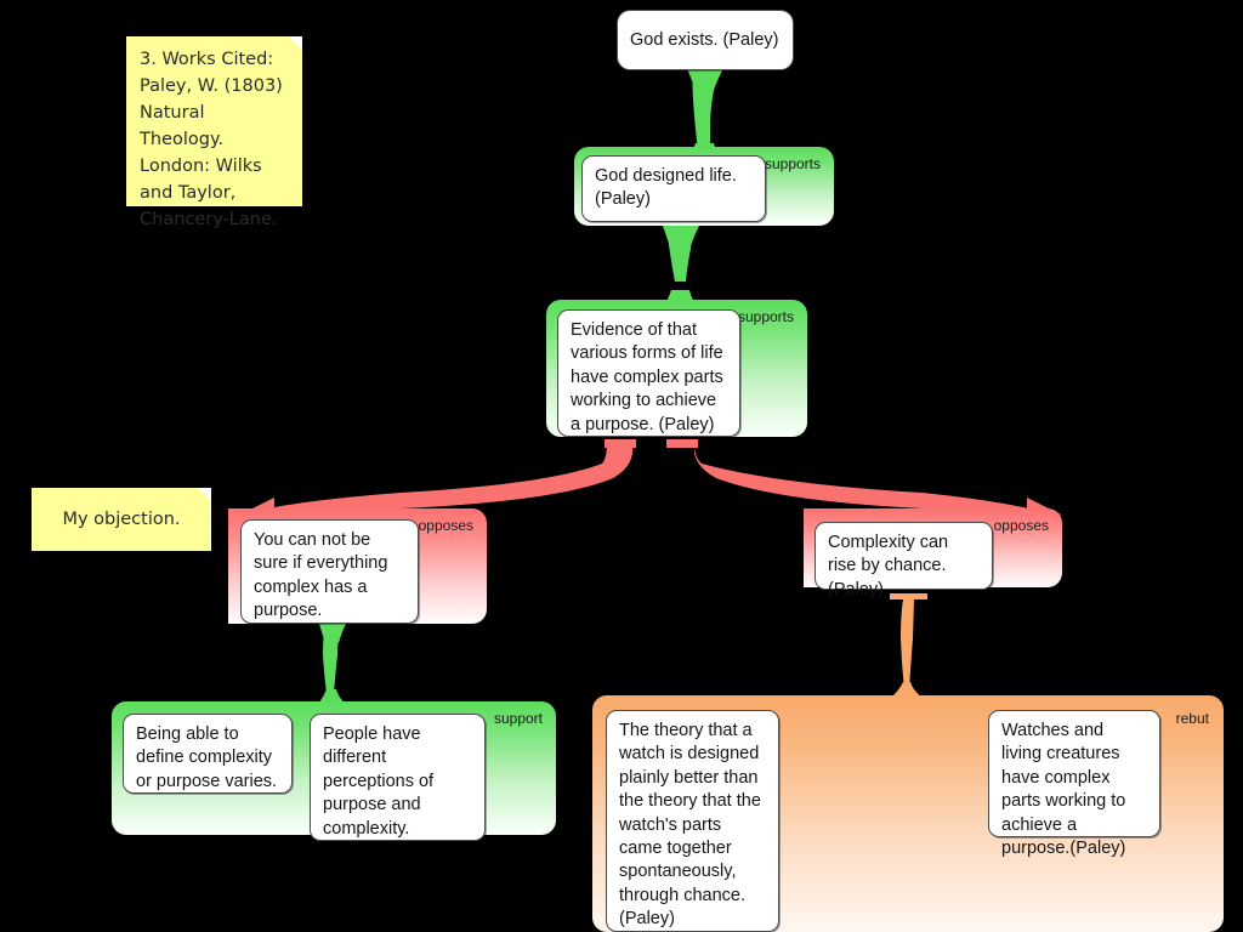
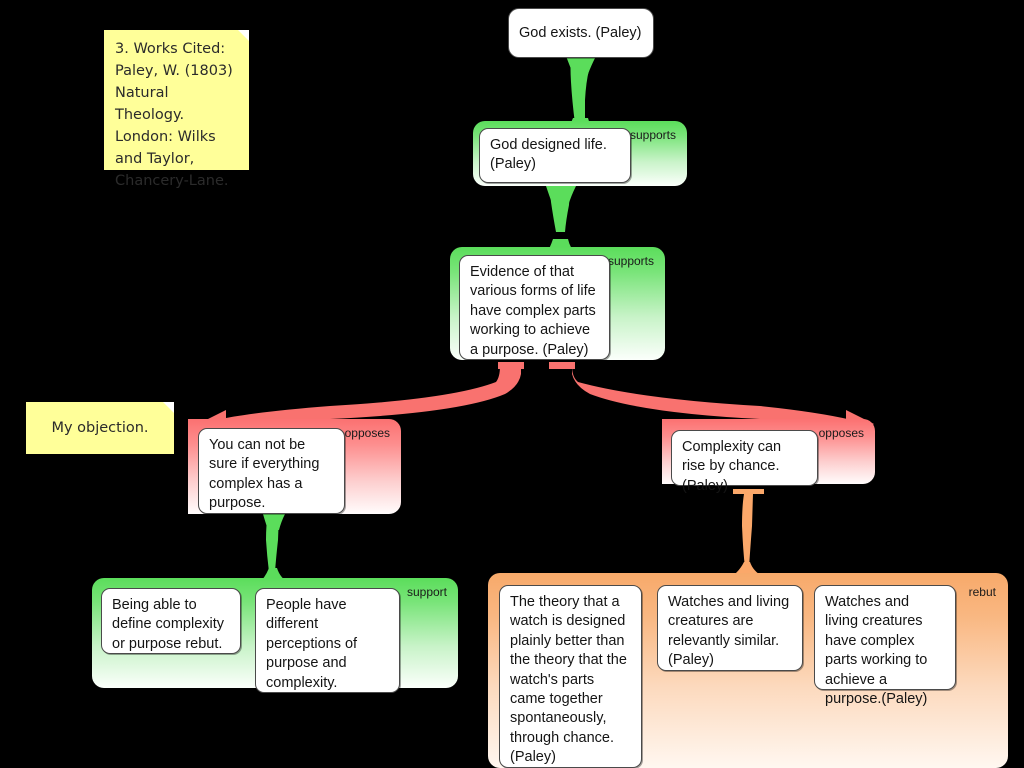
  3. Works Cited: Paley, W. (1803) Natural Theology. London: Wilks and Taylor, Chancery-Lane.
  My objection.
  God exists. (Paley)
  supports
  God designed life. (Paley)
  supports
  Evidence of that various forms of life have complex parts working to achieve a purpose. (Paley)
  opposes
  You can not be sure if everything complex has a purpose.
  opposes
  Complexity can rise by chance.(Paley)
  support
- Being able to define complexity or purpose varies.
+ Being able to define complexity or purpose rebut.
  People have different perceptions of purpose and complexity.
  rebut
  The theory that a watch is designed plainly better than the theory that the watch's parts came together spontaneously, through chance.(Paley)
+ Watches and living creatures are relevantly similar.(Paley)
  Watches and living creatures have complex parts working to achieve a purpose.(Paley)
